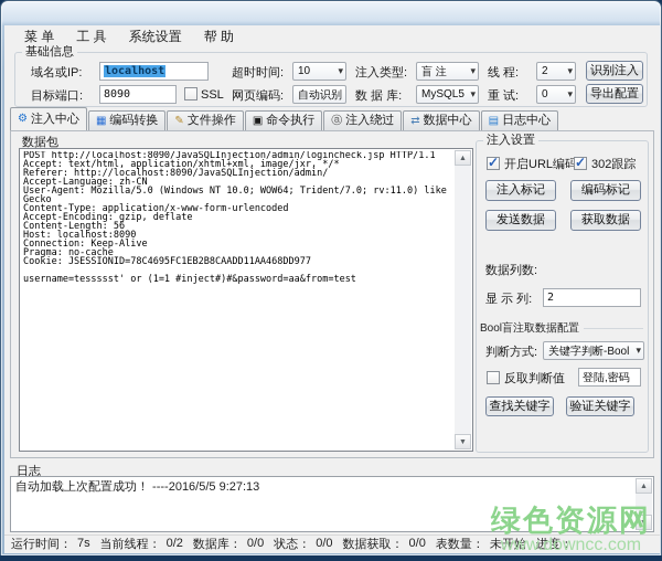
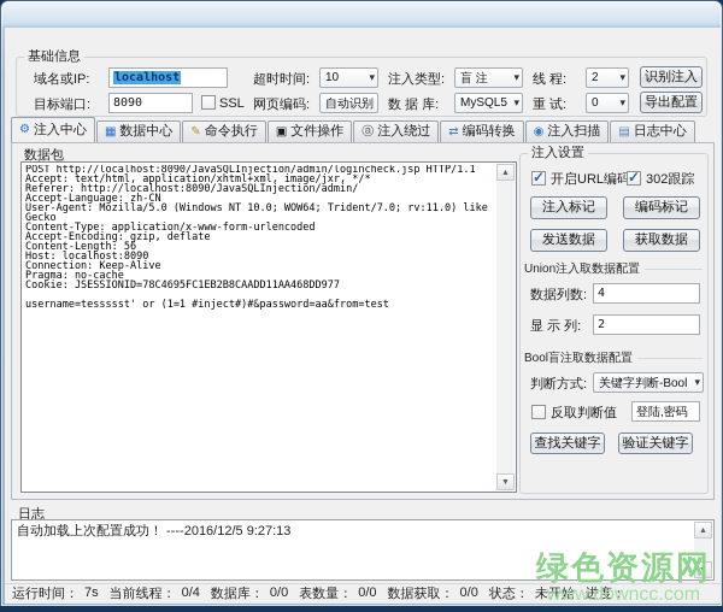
- 菜 单
- 工 具
- 系统设置
- 帮 助
  基础信息
  域名或IP:
  localhost
  超时时间:
  10
  注入类型:
  盲 注
  线 程:
  2
  识别注入
  目标端口:
  8090
  SSL
  网页编码:
  自动识别
  数 据 库:
  MySQL5
  重 试:
  0
  导出配置
  ⚙
  注入中心
  ▦
- 编码转换
+ 数据中心
  ✎
- 文件操作
+ 命令执行
  ▣
- 命令执行
+ 文件操作
  ⓐ
  注入绕过
  ⇄
- 数据中心
+ 编码转换
+ ◉
+ 注入扫描
  ▤
  日志中心
  数据包
  POST http://localhost:8090/JavaSQLInjection/admin/logincheck.jsp HTTP/1.1
  Accept: text/html, application/xhtml+xml, image/jxr, */*
  Referer: http://localhost:8090/JavaSQLInjection/admin/
  Accept-Language: zh-CN
  User-Agent: Mozilla/5.0 (Windows NT 10.0; WOW64; Trident/7.0; rv:11.0) like Gecko
  Content-Type: application/x-www-form-urlencoded
  Accept-Encoding: gzip, deflate
  Content-Length: 56
  Host: localhost:8090
  Connection: Keep-Alive
  Pragma: no-cache
  Cookie: JSESSIONID=78C4695FC1EB2B8CAADD11AA468DD977
  username=tessssst' or (1=1 #inject#)#&password=aa&from=test
  注入设置
  开启URL编码
  302跟踪
  注入标记
  编码标记
  发送数据
  获取数据
+ Union注入取数据配置
  数据列数:
+ 4
  显 示 列:
  2
  Bool盲注取数据配置
  判断方式:
  关键字判断-Bool
  反取判断值
  登陆,密码
  查找关键字
  验证关键字
  日志
- 自动加载上次配置成功！ ----2016/5/5 9:27:13
+ 自动加载上次配置成功！ ----2016/12/5 9:27:13
  运行时间：
  7s
  当前线程：
- 0/2
+ 0/4
  数据库：
  0/0
- 状态：
+ 表数量：
  0/0
  数据获取：
  0/0
- 表数量：
+ 状态：
  未开始
  进度：
  绿色资源网
  www.downcc.com
